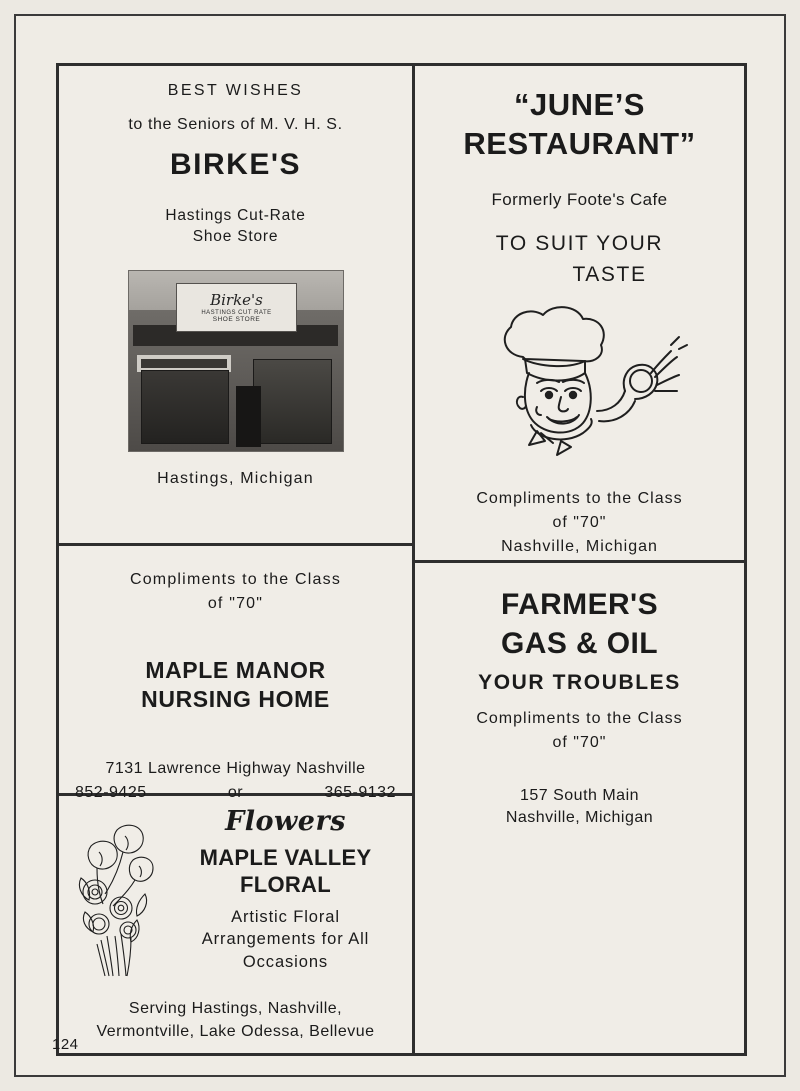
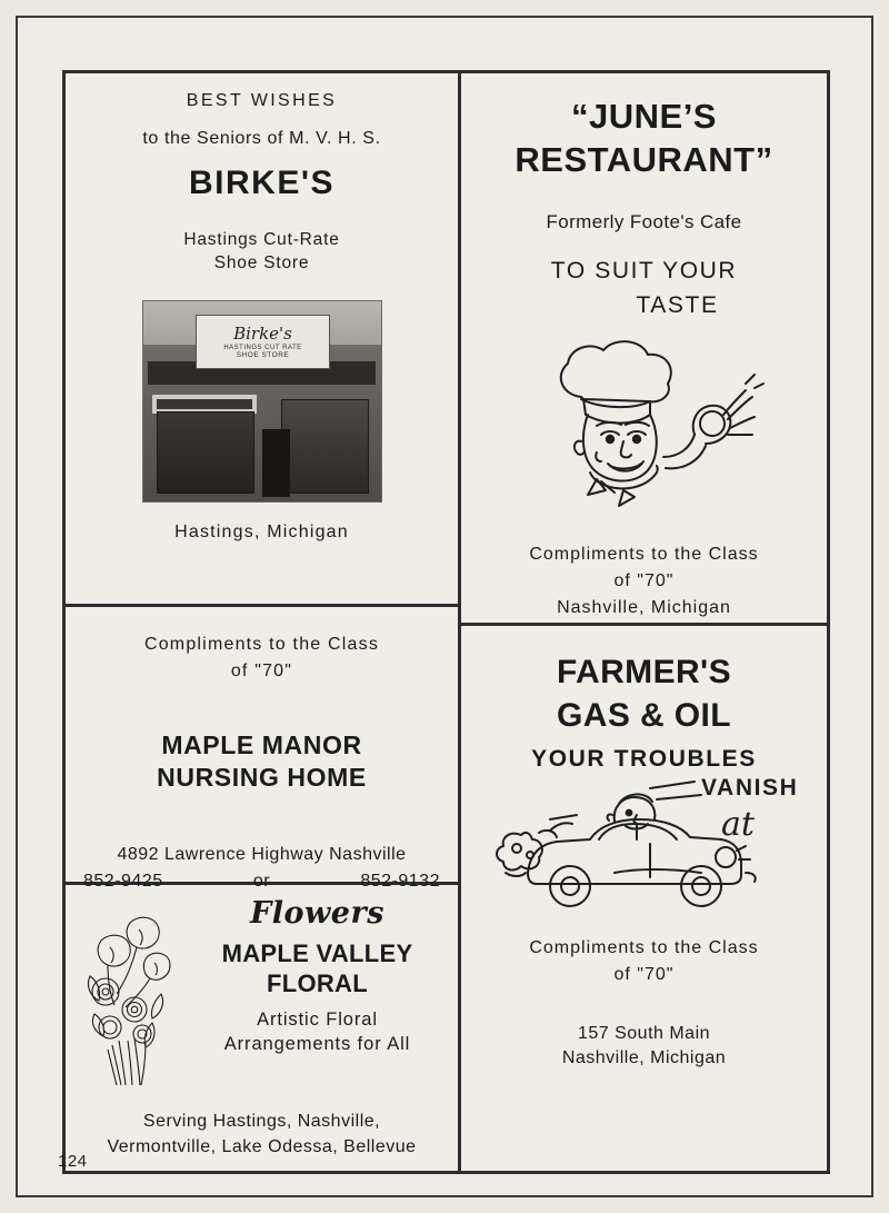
  BEST WISHES
  to the Seniors of M. V. H. S.
  BIRKE'S
  Hastings Cut-Rate
  Shoe Store
  Birke's
  Hastings, Michigan
  Compliments to the Class
  of "70"
  MAPLE MANOR
  NURSING HOME
- 7131 Lawrence Highway Nashville
+ 4892 Lawrence Highway Nashville
  852-9425
  or
- 365-9132
+ 852-9132
  Flowers
  MAPLE VALLEY
  FLORAL
  Artistic Floral
  Arrangements for All
- Occasions
  Serving Hastings, Nashville,
  Vermontville, Lake Odessa, Bellevue
  “JUNE’S
  RESTAURANT”
  Formerly Foote's Cafe
  TO SUIT YOUR
  TASTE
  Compliments to the Class
  of "70"
  Nashville, Michigan
  FARMER'S
  GAS & OIL
  YOUR TROUBLES
+ VANISH
+ at
  Compliments to the Class
  of "70"
  157 South Main
  Nashville, Michigan
  124
